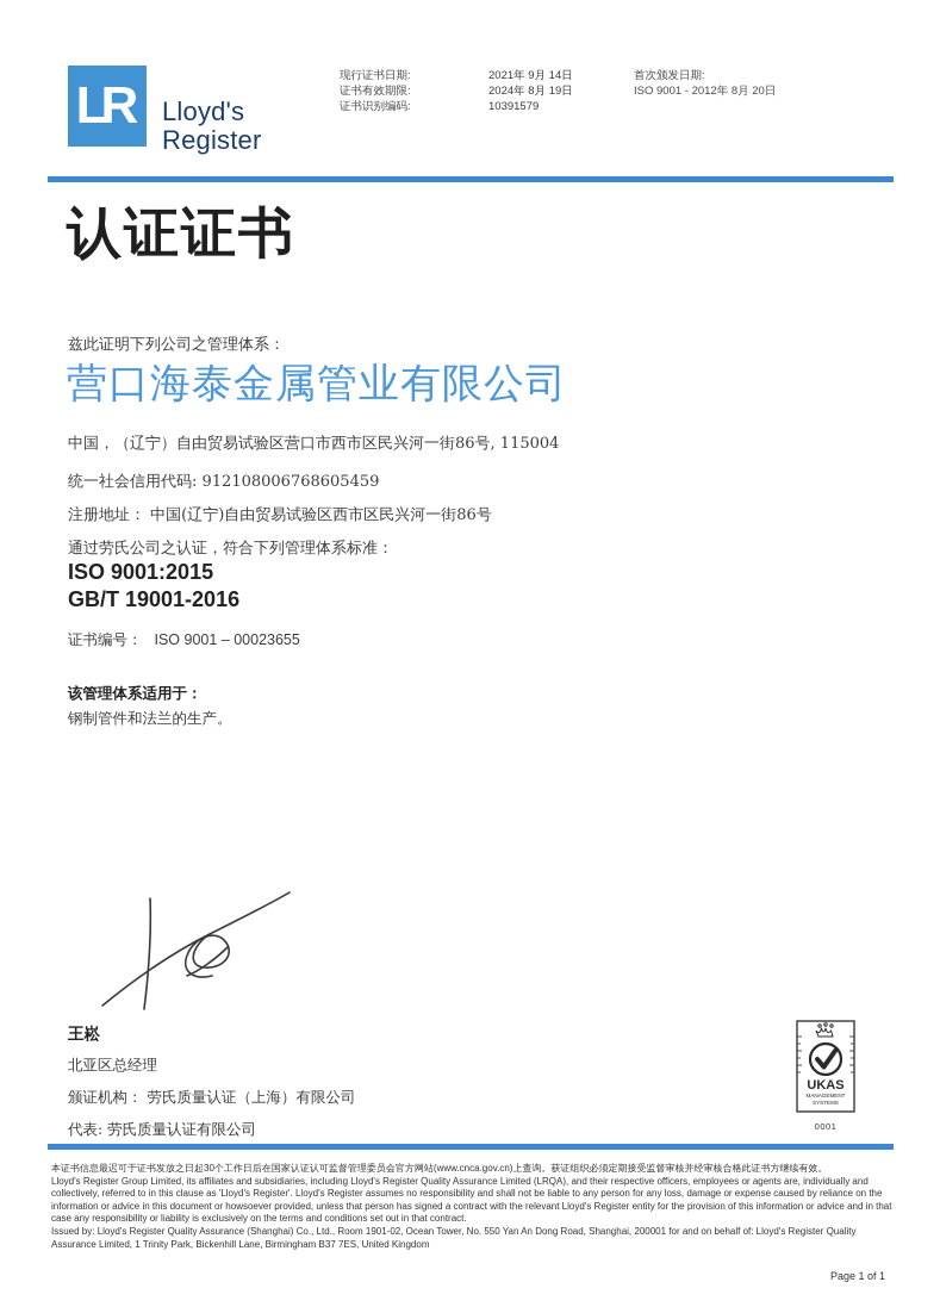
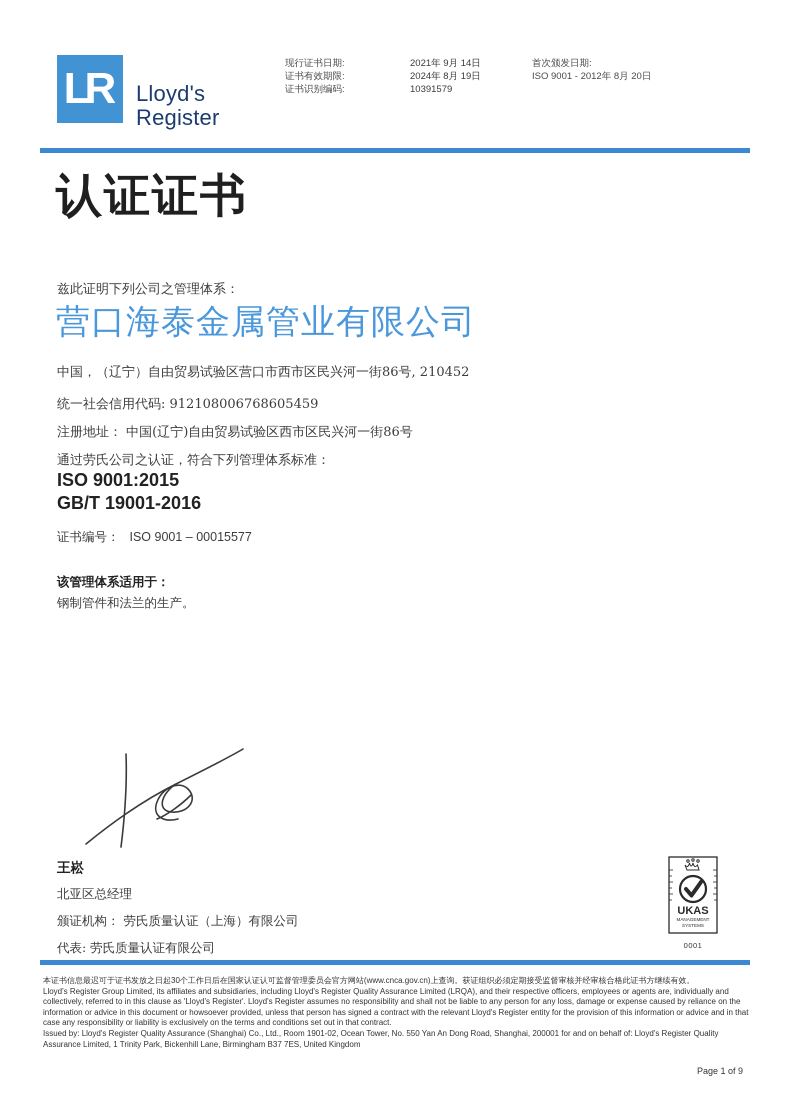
  LR
  Lloyd's
  Register
  现行证书日期:
  2021年 9月 14日
  证书有效期限:
  2024年 8月 19日
  证书识别编码:
  10391579
  首次颁发日期:
  ISO 9001 - 2012年 8月 20日
  认证证书
  兹此证明下列公司之管理体系：
  营口海泰金属管业有限公司
- 中国，（辽宁）自由贸易试验区营口市西市区民兴河一街86号, 115004
+ 中国，（辽宁）自由贸易试验区营口市西市区民兴河一街86号, 210452
  统一社会信用代码: 912108006768605459
  注册地址： 中国(辽宁)自由贸易试验区西市区民兴河一街86号
  通过劳氏公司之认证，符合下列管理体系标准：
  ISO 9001:2015
  GB/T 19001-2016
- 证书编号： ISO 9001 – 00023655
+ 证书编号： ISO 9001 – 00015577
  该管理体系适用于：
  钢制管件和法兰的生产。
  王崧
  北亚区总经理
  颁证机构： 劳氏质量认证（上海）有限公司
  代表: 劳氏质量认证有限公司
  UKAS
  0001
  本证书信息最迟可于证书发放之日起30个工作日后在国家认证认可监督管理委员会官方网站(www.cnca.gov.cn)上查询。获证组织必须定期接受监督审核并经审核合格此证书方继续有效。
  Lloyd's Register Group Limited, its affiliates and subsidiaries, including Lloyd's Register Quality Assurance Limited (LRQA), and their respective officers, employees or agents are, individually and collectively, referred to in this clause as 'Lloyd's Register'. Lloyd's Register assumes no responsibility and shall not be liable to any person for any loss, damage or expense caused by reliance on the information or advice in this document or howsoever provided, unless that person has signed a contract with the relevant Lloyd's Register entity for the provision of this information or advice and in that case any responsibility or liability is exclusively on the terms and conditions set out in that contract.
  Issued by: Lloyd's Register Quality Assurance (Shanghai) Co., Ltd., Room 1901-02, Ocean Tower, No. 550 Yan An Dong Road, Shanghai, 200001 for and on behalf of: Lloyd's Register Quality Assurance Limited, 1 Trinity Park, Bickenhill Lane, Birmingham B37 7ES, United Kingdom
- Page 1 of 1
+ Page 1 of 9
